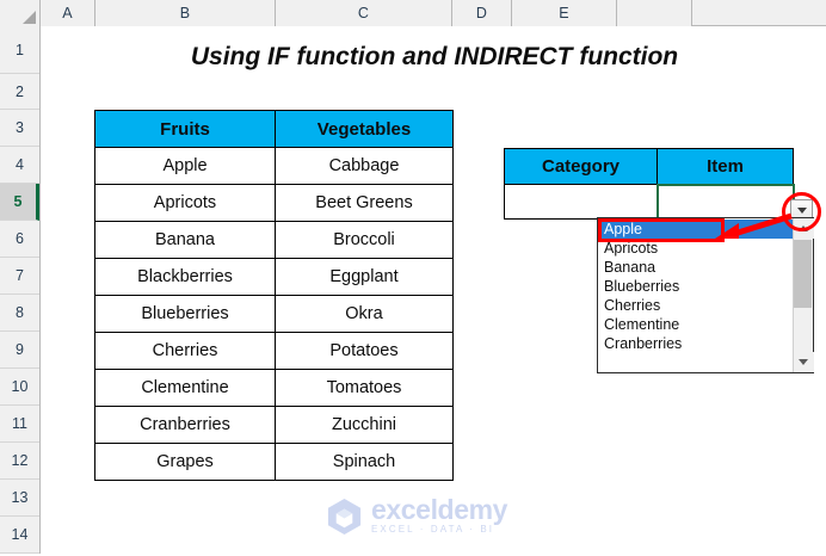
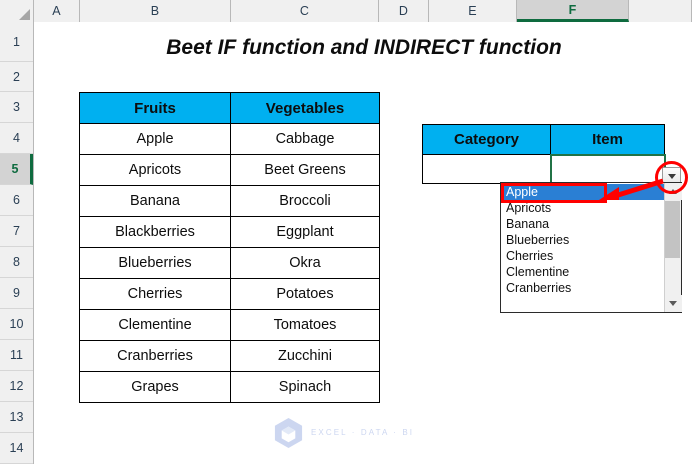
  A
  B
  C
  D
  E
+ F
  1
  2
  3
  4
  5
  6
  7
  8
  9
  10
  11
  12
  13
  14
- Using IF function and INDIRECT function
+ Beet IF function and INDIRECT function
  Fruits	Vegetables
  Apple	Cabbage
  Apricots	Beet Greens
  Banana	Broccoli
  Blackberries	Eggplant
  Blueberries	Okra
  Cherries	Potatoes
  Clementine	Tomatoes
  Cranberries	Zucchini
  Grapes	Spinach
  Category	Item
  Apple
  Apricots
  Banana
  Blueberries
  Cherries
  Clementine
  Cranberries
- exceldemy
  EXCEL · DATA · BI
